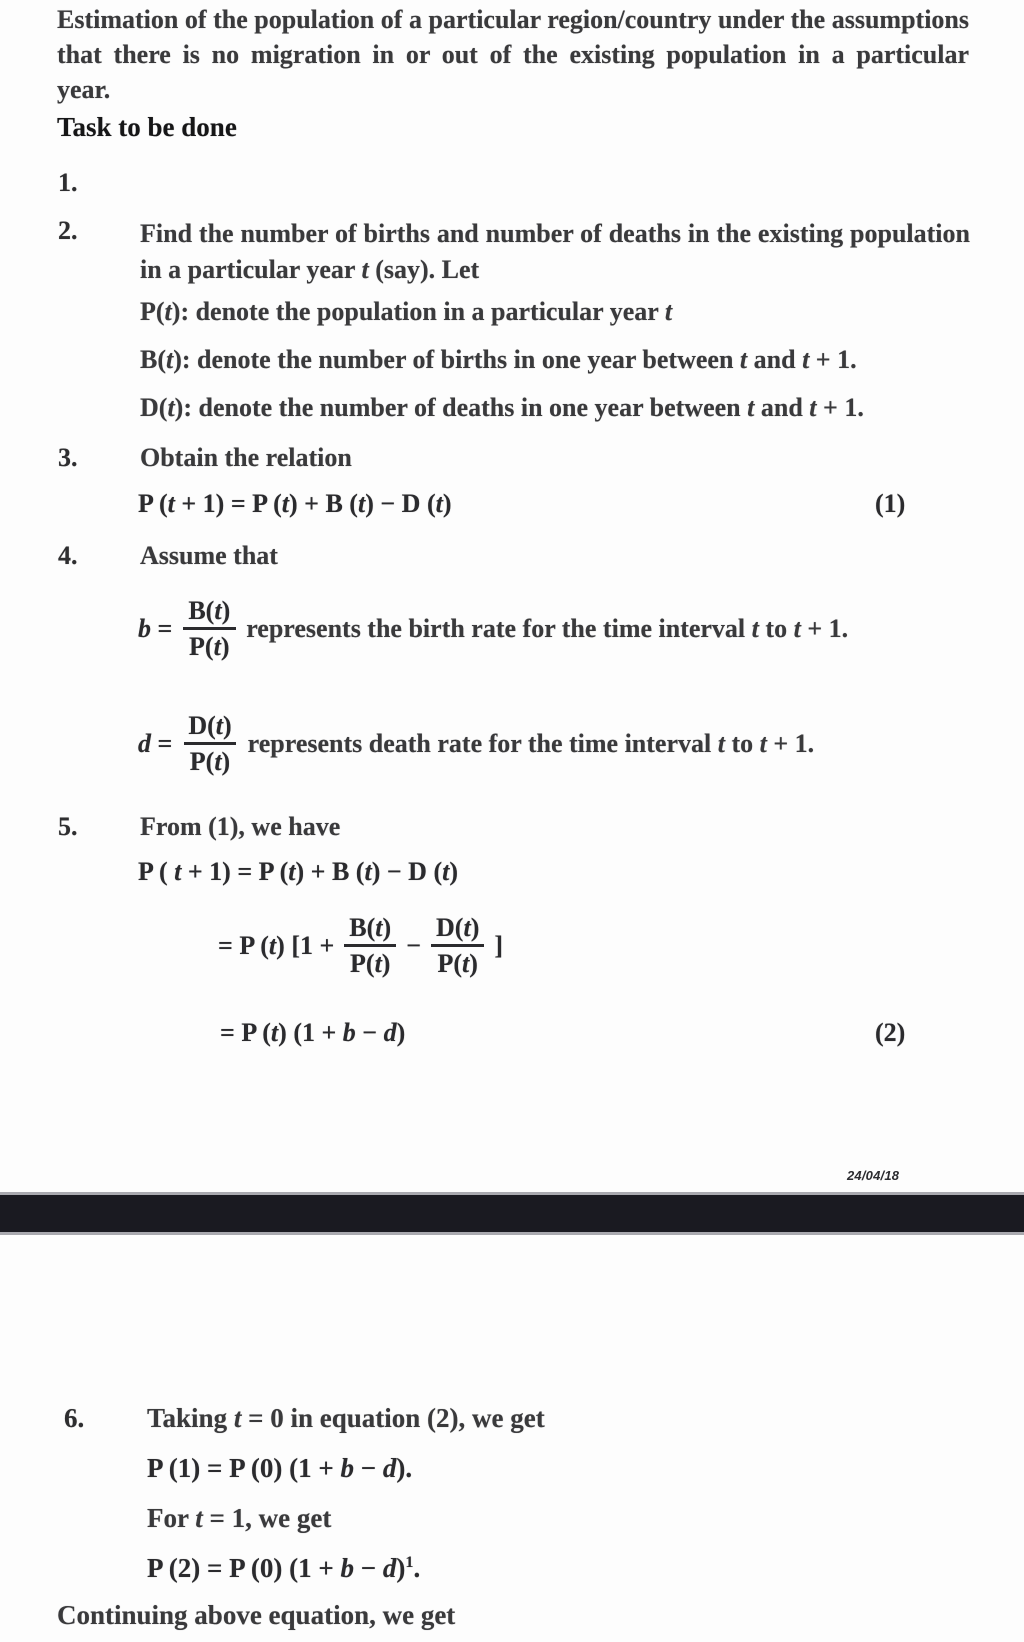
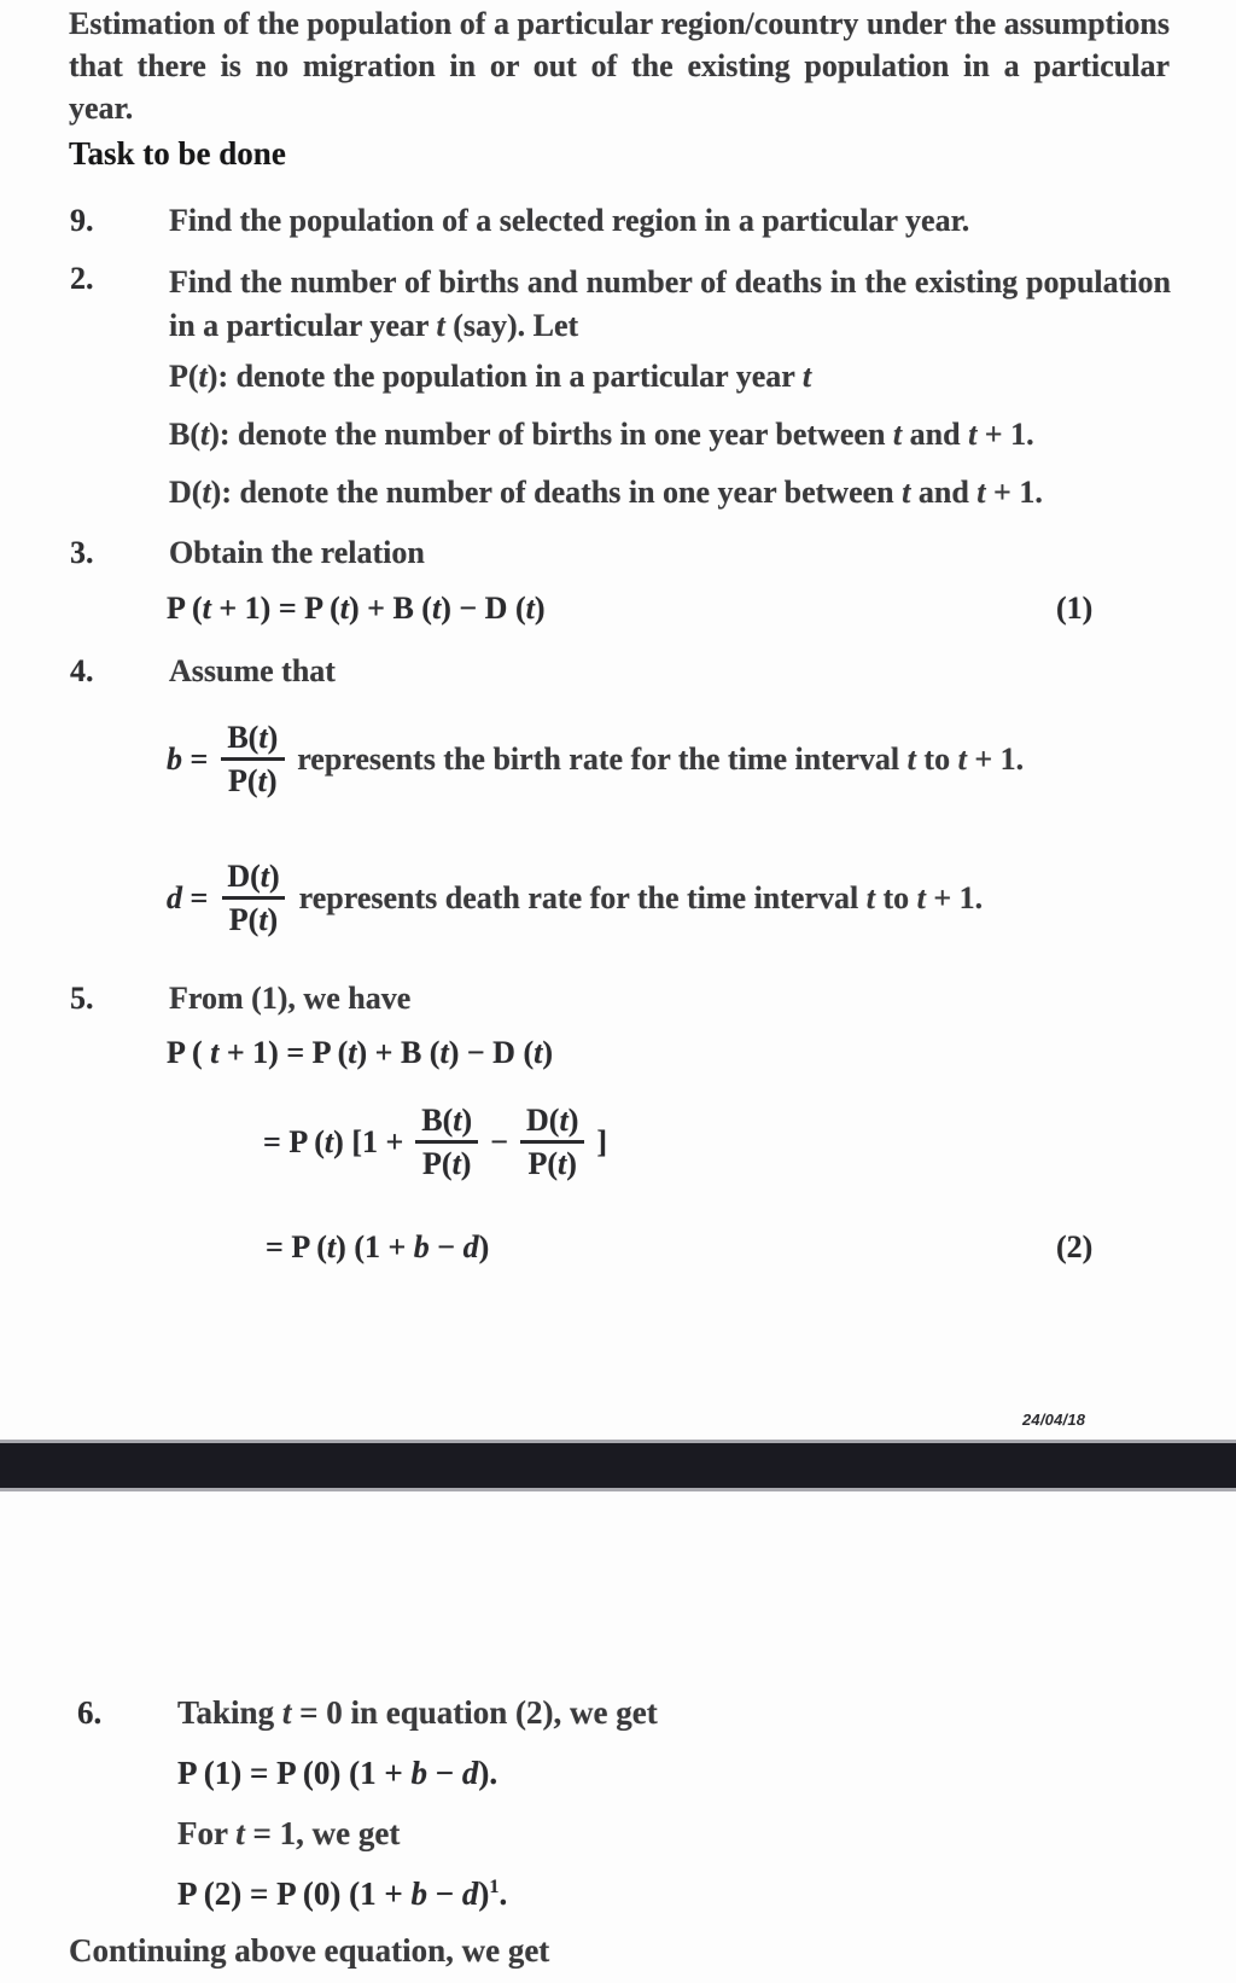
  Estimation of the population of a particular region/country under the assumptions
  that there is no migration in or out of the existing population in a particular
  year.
  Task to be done
- 1.
+ 9.
+ Find the population of a selected region in a particular year.
  2.
  Find the number of births and number of deaths in the existing population
  in a particular year t (say). Let
  P(t): denote the population in a particular year t
  B(t): denote the number of births in one year between t and t + 1.
  D(t): denote the number of deaths in one year between t and t + 1.
  3.
  Obtain the relation
  P (t + 1) = P (t) + B (t) − D (t)
  (1)
  4.
  Assume that
  b =
  B(t)
  P(t)
  represents the birth rate for the time interval t to t + 1.
  d =
  D(t)
  P(t)
  represents death rate for the time interval t to t + 1.
  5.
  From (1), we have
  P ( t + 1) = P (t) + B (t) − D (t)
  = P (t) [1 +
  B(t)
  P(t)
  −
  D(t)
  P(t)
  ]
  = P (t) (1 + b − d)
  (2)
  24/04/18
  6.
  Taking t = 0 in equation (2), we get
  P (1) = P (0) (1 + b − d).
  For t = 1, we get
  P (2) = P (0) (1 + b − d)1.
  Continuing above equation, we get
